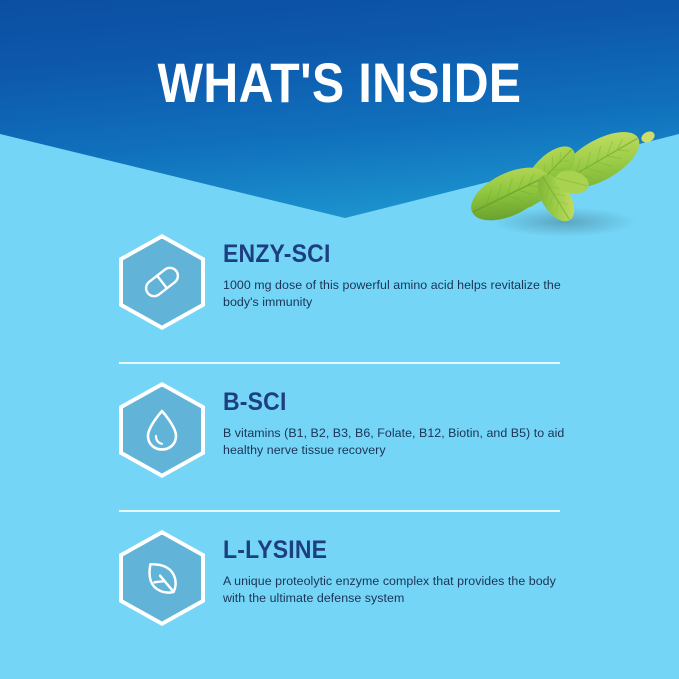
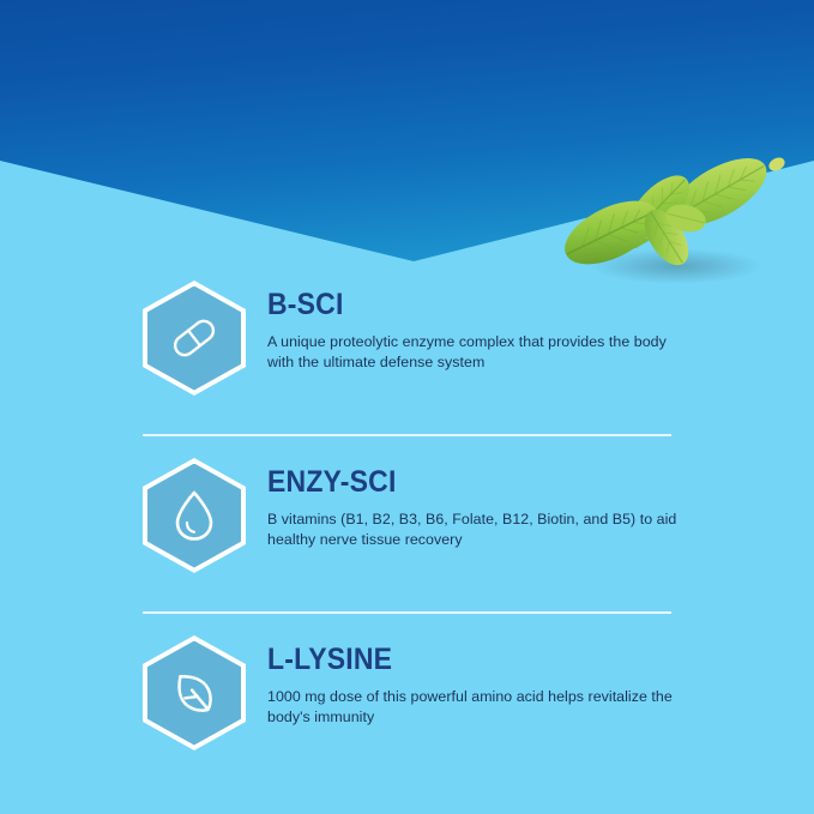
- WHAT'S INSIDE
- ENZY-SCI
+ B-SCI
- 1000 mg dose of this powerful amino acid helps revitalize the body's immunity
+ A unique proteolytic enzyme complex that provides the body with the ultimate defense system
- B-SCI
+ ENZY-SCI
  B vitamins (B1, B2, B3, B6, Folate, B12, Biotin, and B5) to aid healthy nerve tissue recovery
  L-LYSINE
- A unique proteolytic enzyme complex that provides the body with the ultimate defense system
+ 1000 mg dose of this powerful amino acid helps revitalize the body's immunity
